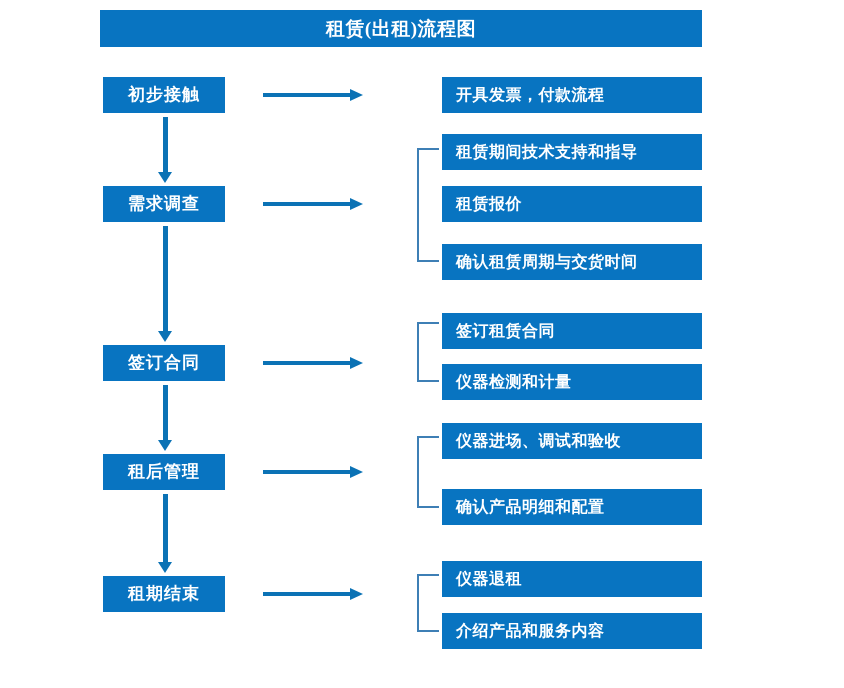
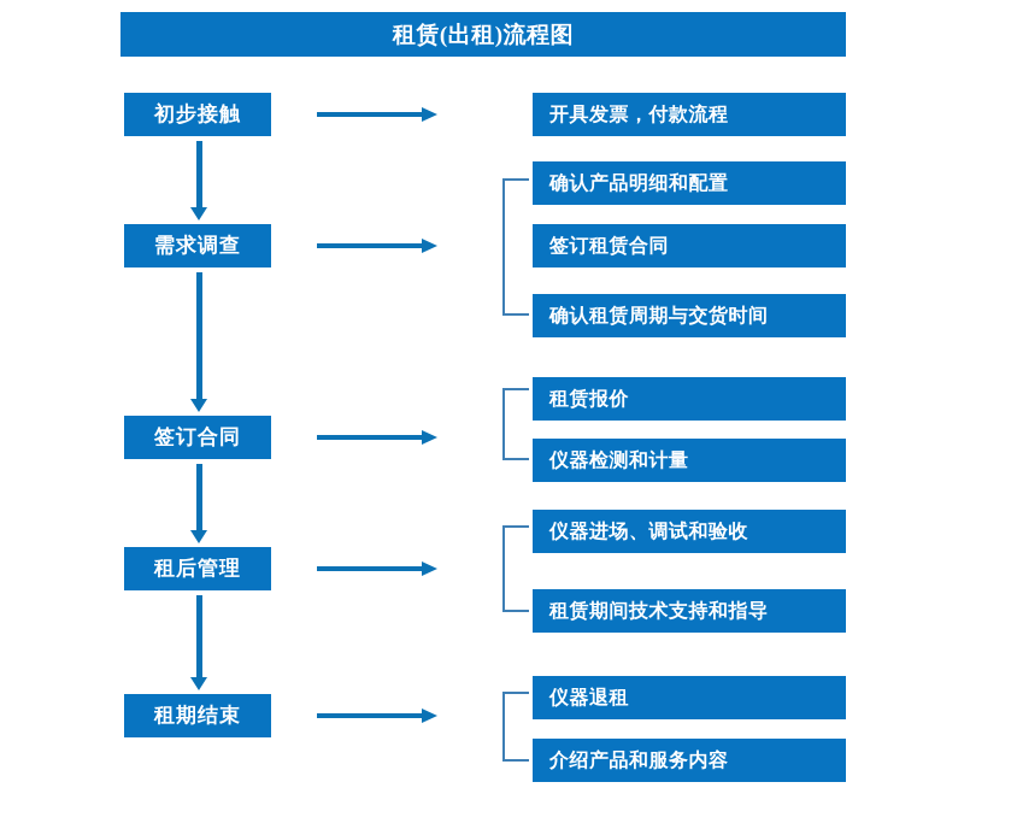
  租赁(出租)流程图
  初步接触
  需求调查
  签订合同
  租后管理
  租期结束
  开具发票，付款流程
- 租赁期间技术支持和指导
+ 确认产品明细和配置
- 租赁报价
+ 签订租赁合同
  确认租赁周期与交货时间
- 签订租赁合同
+ 租赁报价
  仪器检测和计量
  仪器进场、调试和验收
- 确认产品明细和配置
+ 租赁期间技术支持和指导
  仪器退租
  介绍产品和服务内容
